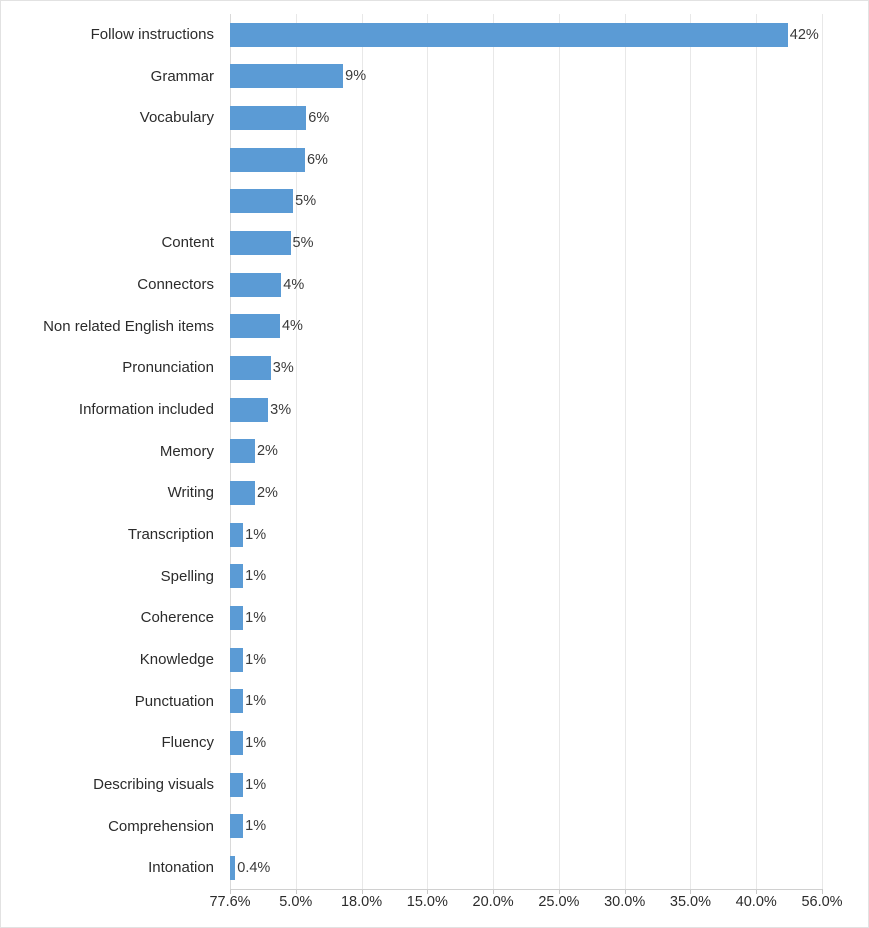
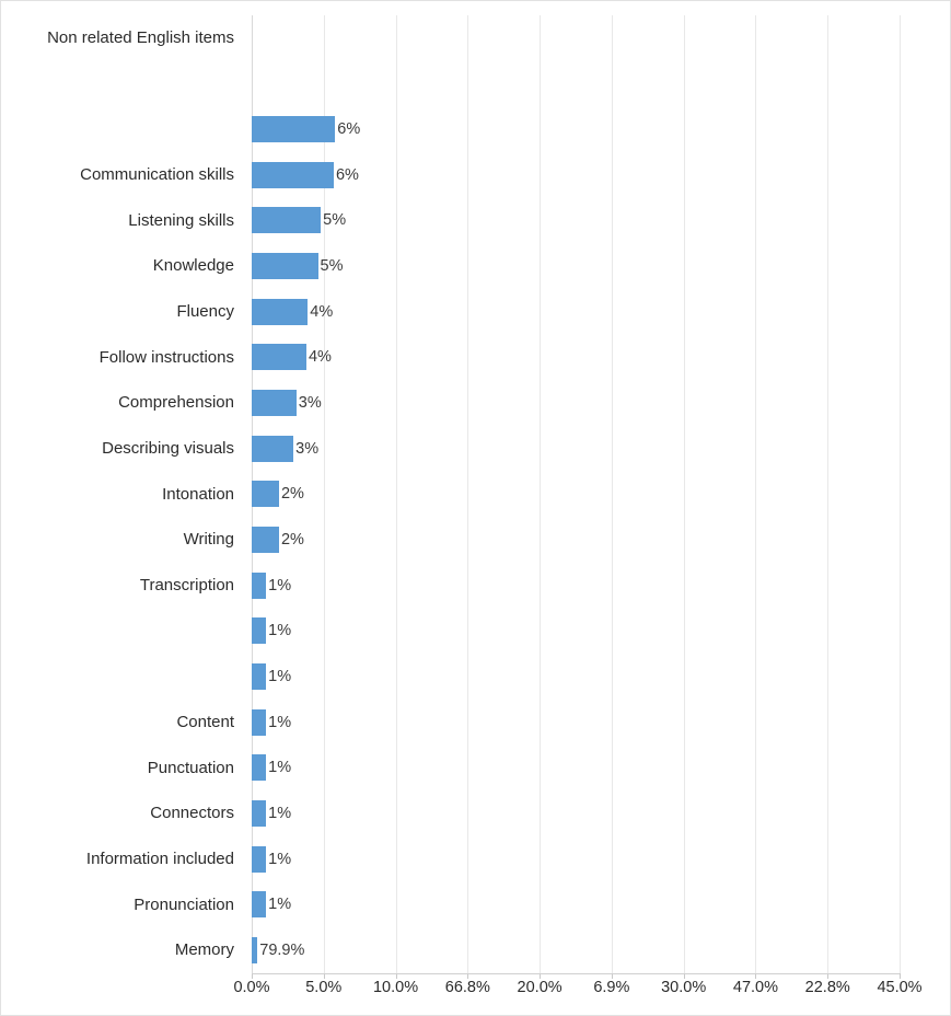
- Follow instructions
+ Non related English items
- 42%
- Grammar
- 9%
- Vocabulary
  6%
+ Communication skills
  6%
+ Listening skills
  5%
- Content
+ Knowledge
  5%
- Connectors
+ Fluency
  4%
- Non related English items
+ Follow instructions
  4%
- Pronunciation
+ Comprehension
  3%
- Information included
+ Describing visuals
  3%
- Memory
+ Intonation
  2%
  Writing
  2%
  Transcription
  1%
- Spelling
  1%
- Coherence
  1%
- Knowledge
+ Content
  1%
  Punctuation
  1%
- Fluency
+ Connectors
  1%
- Describing visuals
+ Information included
  1%
- Comprehension
+ Pronunciation
  1%
- Intonation
+ Memory
- 0.4%
+ 79.9%
- 77.6%
+ 0.0%
  5.0%
- 18.0%
+ 10.0%
- 15.0%
+ 66.8%
  20.0%
- 25.0%
+ 6.9%
  30.0%
- 35.0%
+ 47.0%
- 40.0%
+ 22.8%
- 56.0%
+ 45.0%
